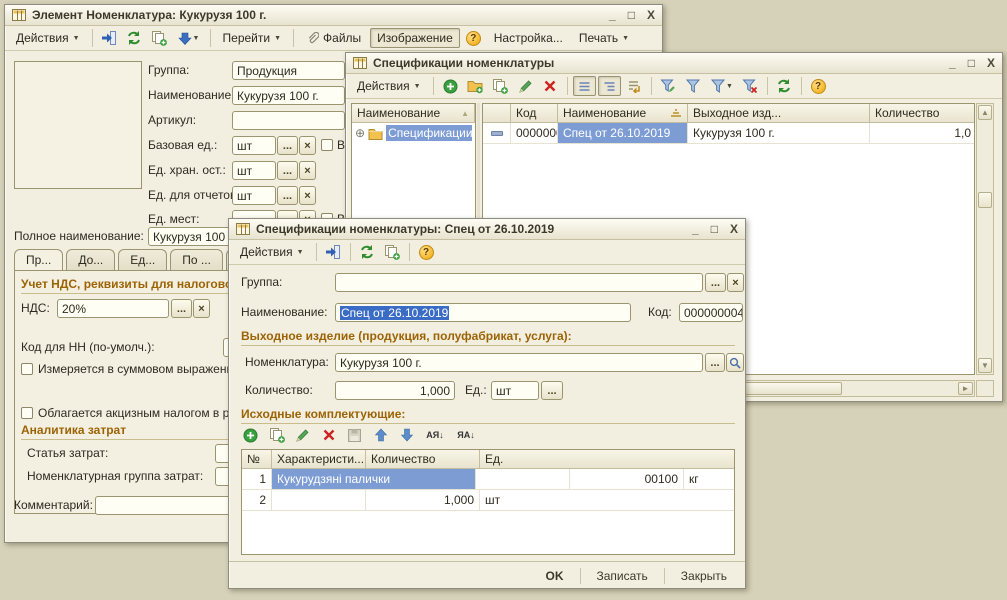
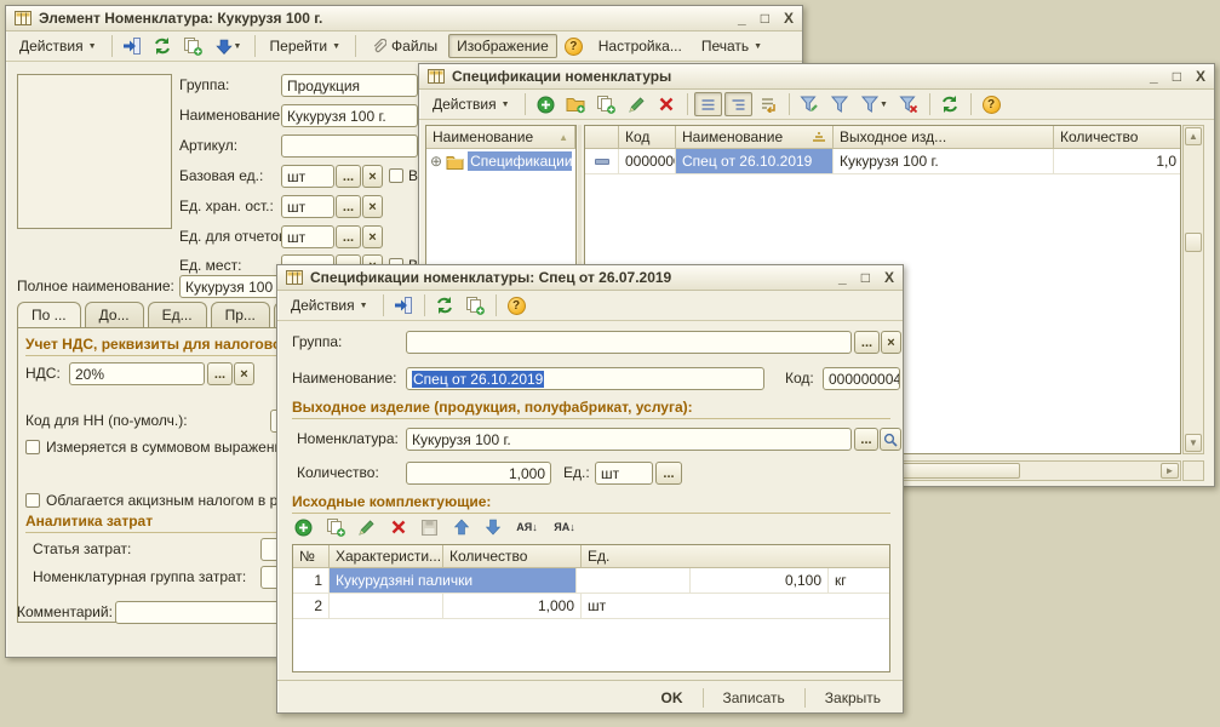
  Элемент Номенклатура: Кукурузя 100 г.
  _
  □
  X
  Действия
  Перейти
  Файлы
  Изображение
  ?
  Настройка...
  Печать
  Группа:
  Продукция
  Наименование
  Кукурузя 100 г.
  Артикул:
  Базовая ед.:
  шт
  ...
  ×
  В
  Ед. хран. ост.:
  шт
  ...
  ×
  Ед. для отчето
  шт
  ...
  ×
  Ед. мест:
  Полное наименование:
  Кукурузя 100
- Пр...
+ По ...
  До...
  Ед...
- По ...
+ Пр...
  Учет НДС, реквизиты для налогов
  НДС:
  20%
  ...
  ×
  Код для НН (по-умолч.):
  Измеряется в суммовом выражен
  Облагается акцизным налогом в р
  Аналитика затрат
  Статья затрат:
  Номенклатурная группа затрат:
  Комментарий:
  Спецификации номенклатуры
  _
  □
  X
  Действия
  ?
  Наименование
  ▲
  ⊕
  Спецификации
  Код
  Наименование
  Выходное изд...
  Количество
  Спец от 26.10.2019
  Кукурузя 100 г.
  1,0
  ▲
  ▼
  ►
- Спецификации номенклатуры: Спец от 26.10.2019
+ Спецификации номенклатуры: Спец от 26.07.2019
  _
  □
  X
  Действия
  ?
  Группа:
  ...
  ×
  Наименование:
  Спец от 26.10.2019
  Код:
  000000004
  Выходное изделие (продукция, полуфабрикат, услуга):
  Номенклатура:
  Кукурузя 100 г.
  ...
  Количество:
  1,000
  Ед.:
  шт
  ...
  Исходные комплектующие:
  АЯ↓
  ЯА↓
  №
  Характеристи...
  Количество
  Ед.
  1
  Кукурудзяні палички
- 00100
+ 0,100
  кг
  2
  1,000
  шт
  OK
  Записать
  Закрыть
